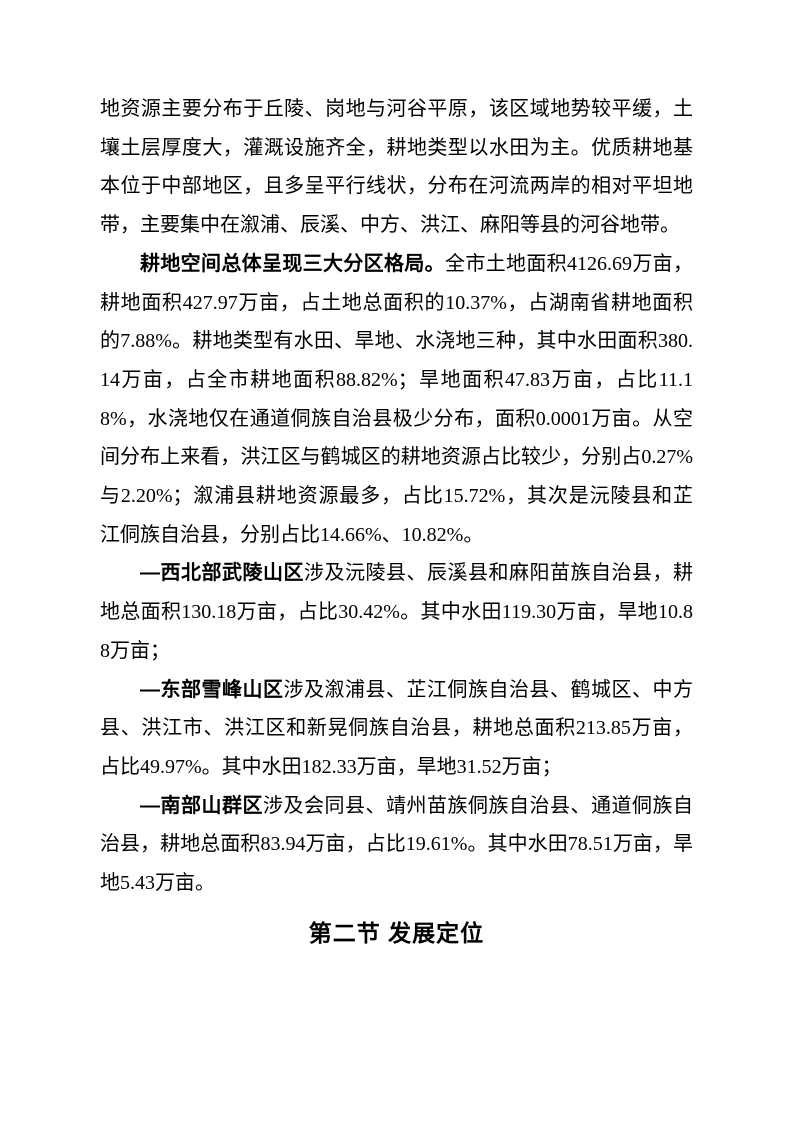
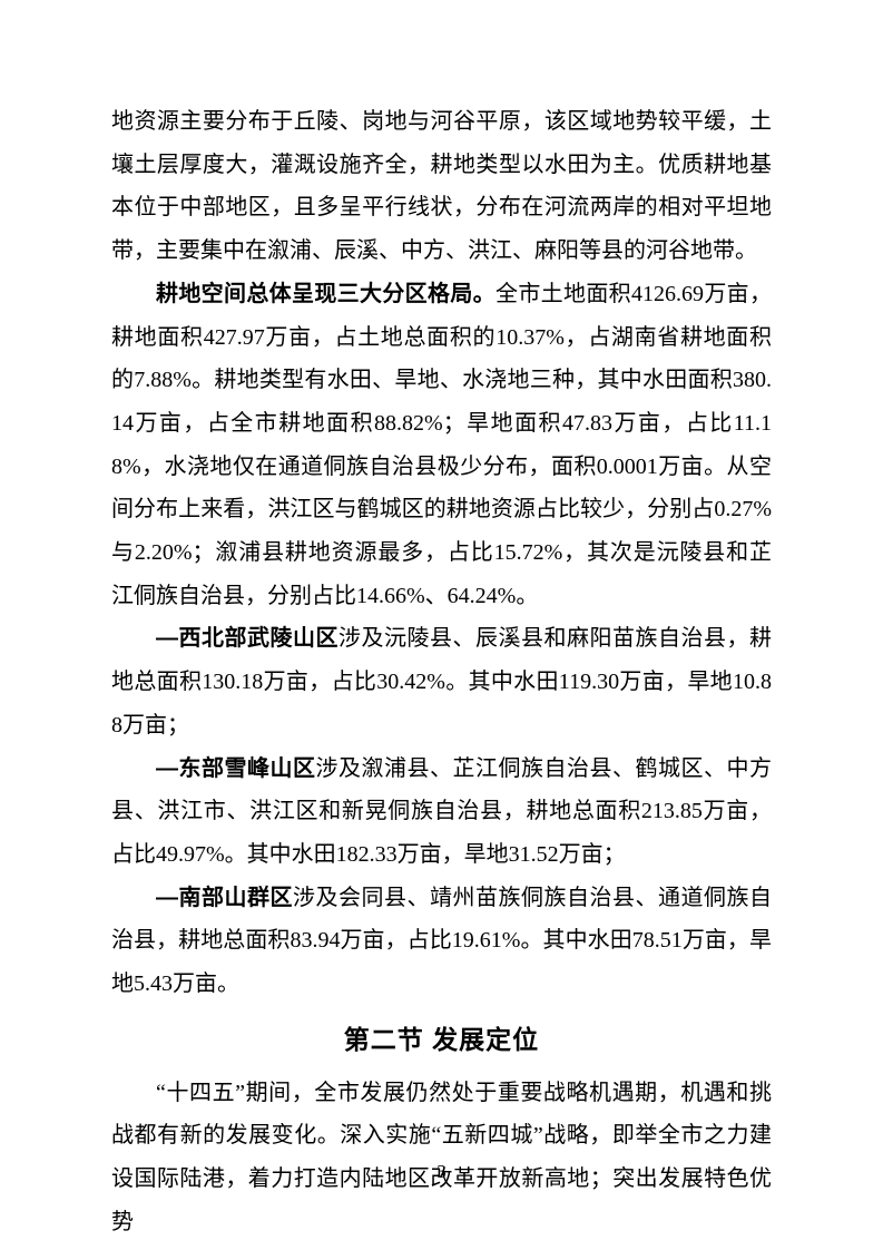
  地资源主要分布于丘陵、岗地与河谷平原，该区域地势较平缓，土壤土层厚度大，灌溉设施齐全，耕地类型以水田为主。优质耕地基本位于中部地区，且多呈平行线状，分布在河流两岸的相对平坦地带，主要集中在溆浦、辰溪、中方、洪江、麻阳等县的河谷地带。
- 耕地空间总体呈现三大分区格局。全市土地面积4126.69万亩，耕地面积427.97万亩，占土地总面积的10.37%，占湖南省耕地面积的7.88%。耕地类型有水田、旱地、水浇地三种，其中水田面积380.14万亩，占全市耕地面积88.82%；旱地面积47.83万亩，占比11.18%，水浇地仅在通道侗族自治县极少分布，面积0.0001万亩。从空间分布上来看，洪江区与鹤城区的耕地资源占比较少，分别占0.27%与2.20%；溆浦县耕地资源最多，占比15.72%，其次是沅陵县和芷江侗族自治县，分别占比14.66%、10.82%。
+ 耕地空间总体呈现三大分区格局。全市土地面积4126.69万亩，耕地面积427.97万亩，占土地总面积的10.37%，占湖南省耕地面积的7.88%。耕地类型有水田、旱地、水浇地三种，其中水田面积380.14万亩，占全市耕地面积88.82%；旱地面积47.83万亩，占比11.18%，水浇地仅在通道侗族自治县极少分布，面积0.0001万亩。从空间分布上来看，洪江区与鹤城区的耕地资源占比较少，分别占0.27%与2.20%；溆浦县耕地资源最多，占比15.72%，其次是沅陵县和芷江侗族自治县，分别占比14.66%、64.24%。
  —西北部武陵山区涉及沅陵县、辰溪县和麻阳苗族自治县，耕地总面积130.18万亩，占比30.42%。其中水田119.30万亩，旱地10.88万亩；
  —东部雪峰山区涉及溆浦县、芷江侗族自治县、鹤城区、中方县、洪江市、洪江区和新晃侗族自治县，耕地总面积213.85万亩，占比49.97%。其中水田182.33万亩，旱地31.52万亩；
  —南部山群区涉及会同县、靖州苗族侗族自治县、通道侗族自治县，耕地总面积83.94万亩，占比19.61%。其中水田78.51万亩，旱地5.43万亩。
  第二节 发展定位
+ “十四五”期间，全市发展仍然处于重要战略机遇期，机遇和挑战都有新的发展变化。深入实施“五新四城”战略，即举全市之力建设国际陆港，着力打造内陆地区改革开放新高地；突出发展特色优势
+ 3
